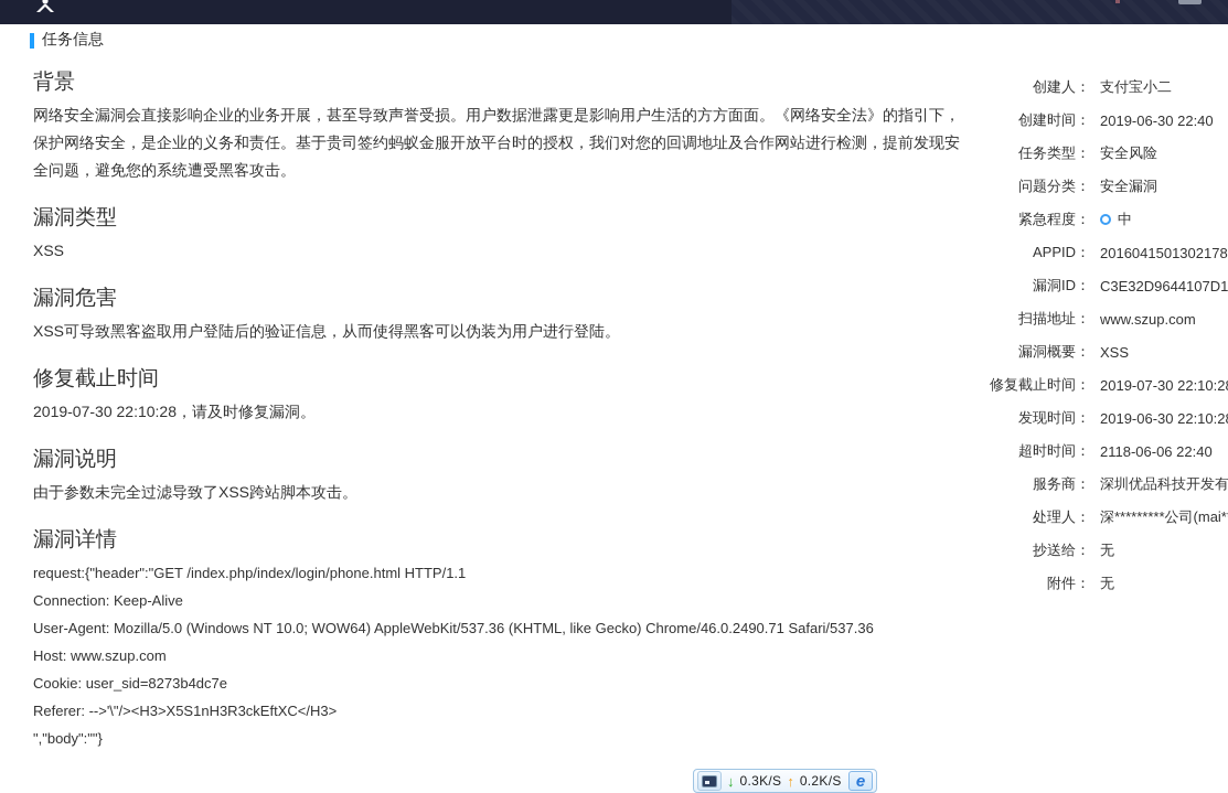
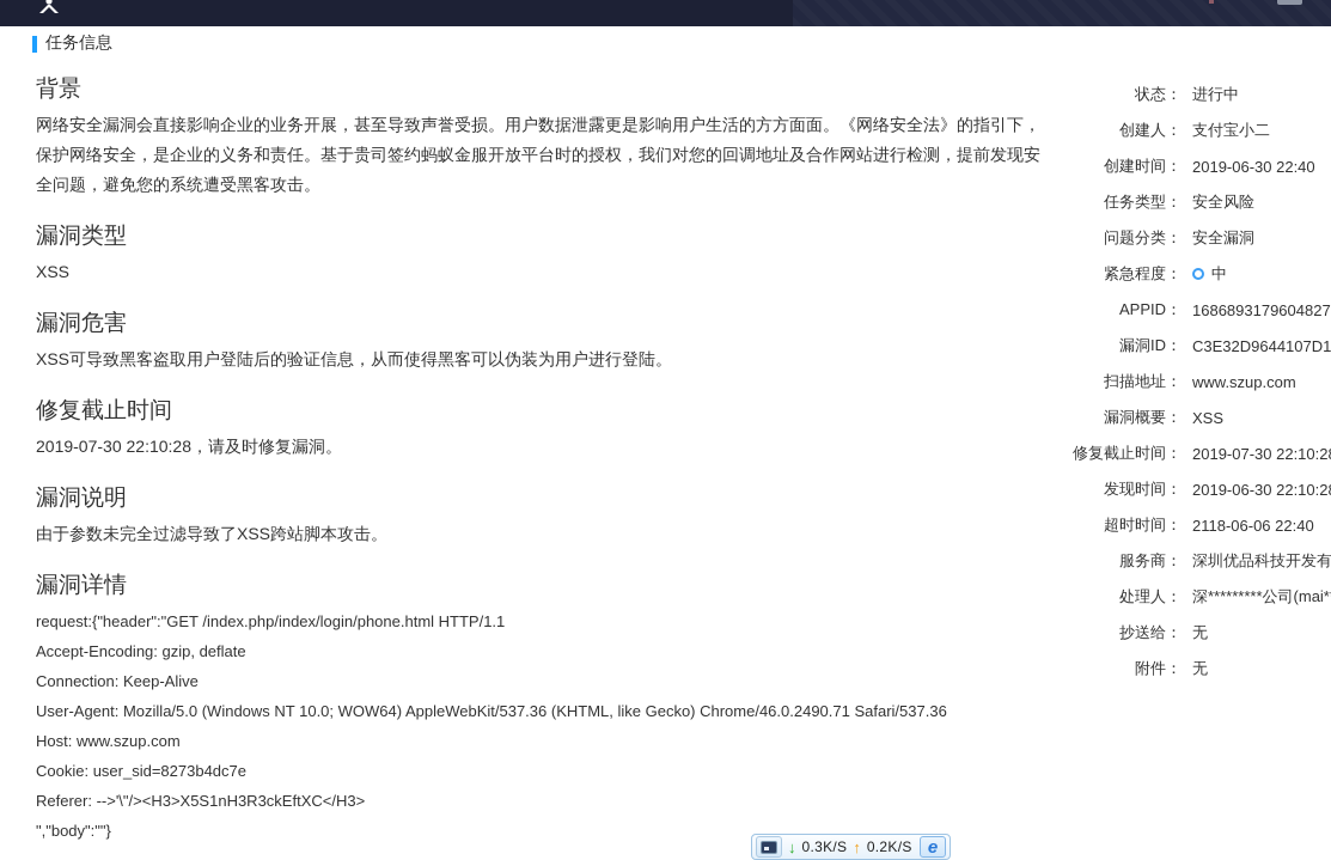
  任务信息
  背景
  网络安全漏洞会直接影响企业的业务开展，甚至导致声誉受损。用户数据泄露更是影响用户生活的方方面面。《网络安全法》的指引下，保护网络安全，是企业的义务和责任。基于贵司签约蚂蚁金服开放平台时的授权，我们对您的回调地址及合作网站进行检测，提前发现安全问题，避免您的系统遭受黑客攻击。
  漏洞类型
  XSS
  漏洞危害
  XSS可导致黑客盗取用户登陆后的验证信息，从而使得黑客可以伪装为用户进行登陆。
  修复截止时间
  2019-07-30 22:10:28，请及时修复漏洞。
  漏洞说明
  由于参数未完全过滤导致了XSS跨站脚本攻击。
  漏洞详情
  request:{"header":"GET /index.php/index/login/phone.html HTTP/1.1
+ Accept-Encoding: gzip, deflate
  Connection: Keep-Alive
  User-Agent: Mozilla/5.0 (Windows NT 10.0; WOW64) AppleWebKit/537.36 (KHTML, like Gecko) Chrome/46.0.2490.71 Safari/537.36
  Host: www.szup.com
  Cookie: user_sid=8273b4dc7e
  Referer: -->'\"/><H3>X5S1nH3R3ckEftXC</H3>
  ","body":""}
+ 状态：
+ 进行中
  创建人：
  支付宝小二
  创建时间：
  2019-06-30 22:40
  任务类型：
  安全风险
  问题分类：
  安全漏洞
  紧急程度：
  中
  APPID：
- 2016041501302178
+ 1686893179604827
  漏洞ID：
  C3E32D9644107D1
  扫描地址：
  www.szup.com
  漏洞概要：
  XSS
  修复截止时间：
  2019-07-30 22:10:2
  发现时间：
  2019-06-30 22:10:2
  超时时间：
  2118-06-06 22:40
  服务商：
  深圳优品科技开发有
  处理人：
  深*********公司(mai*
  抄送给：
  无
  附件：
  无
  ↓
  0.3K/S
  ↑
  0.2K/S
  e
